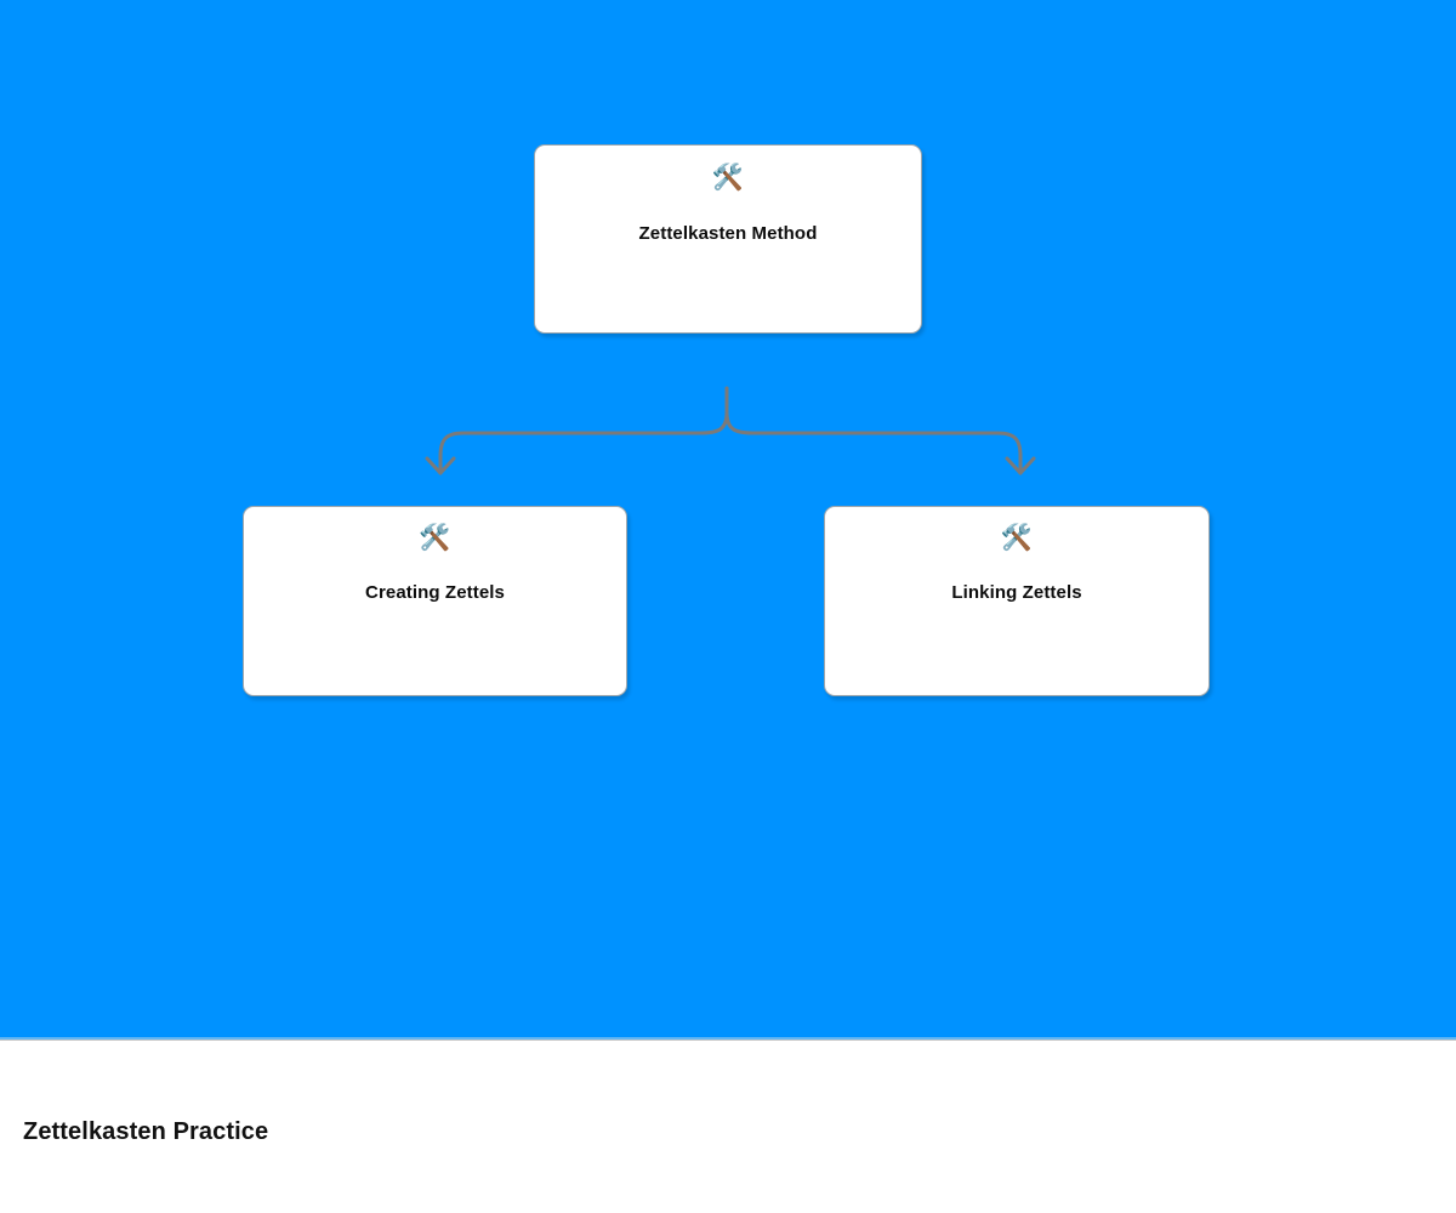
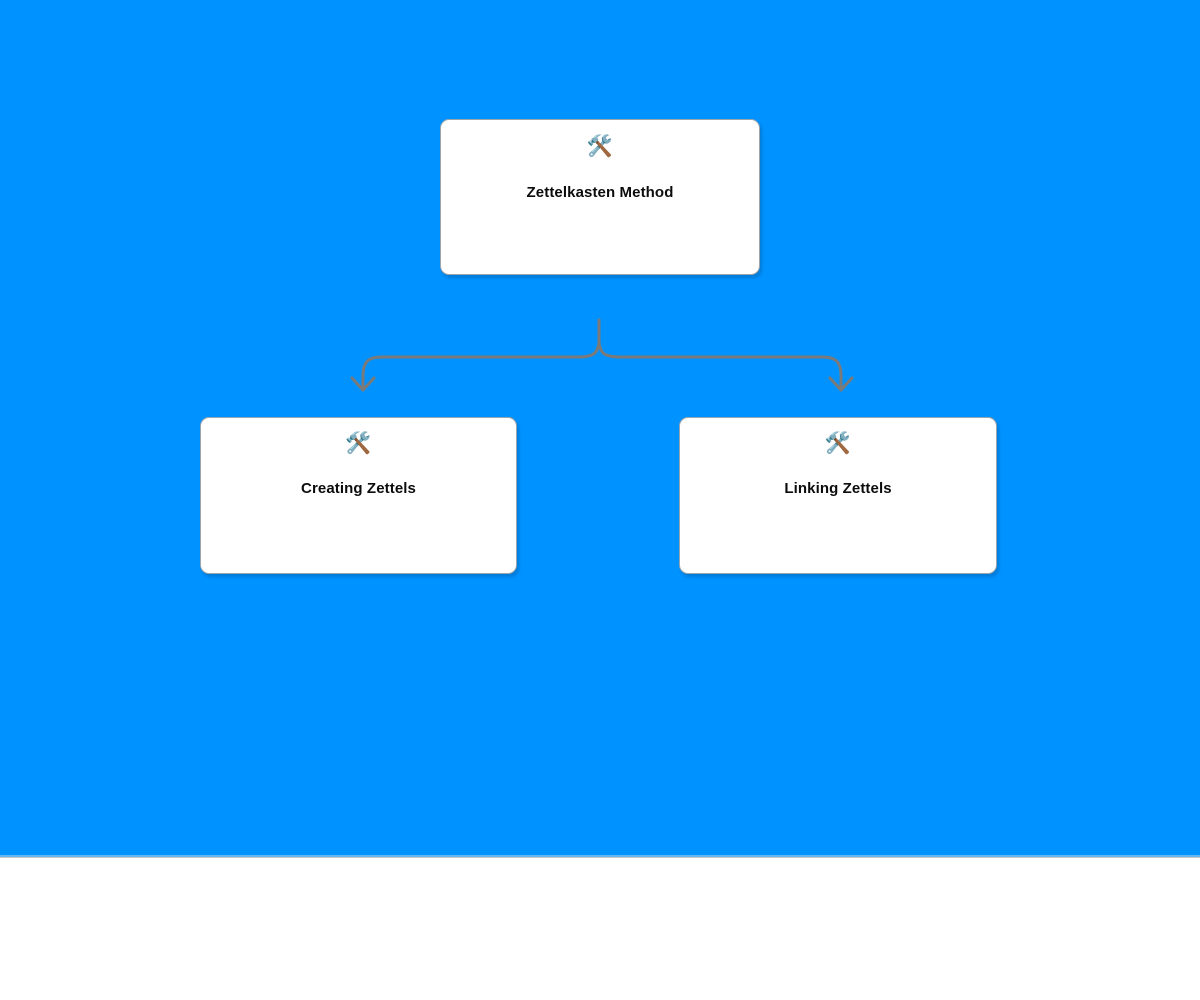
  🛠️
  Zettelkasten Method
  🛠️
  Creating Zettels
  🛠️
  Linking Zettels
- Zettelkasten Practice
